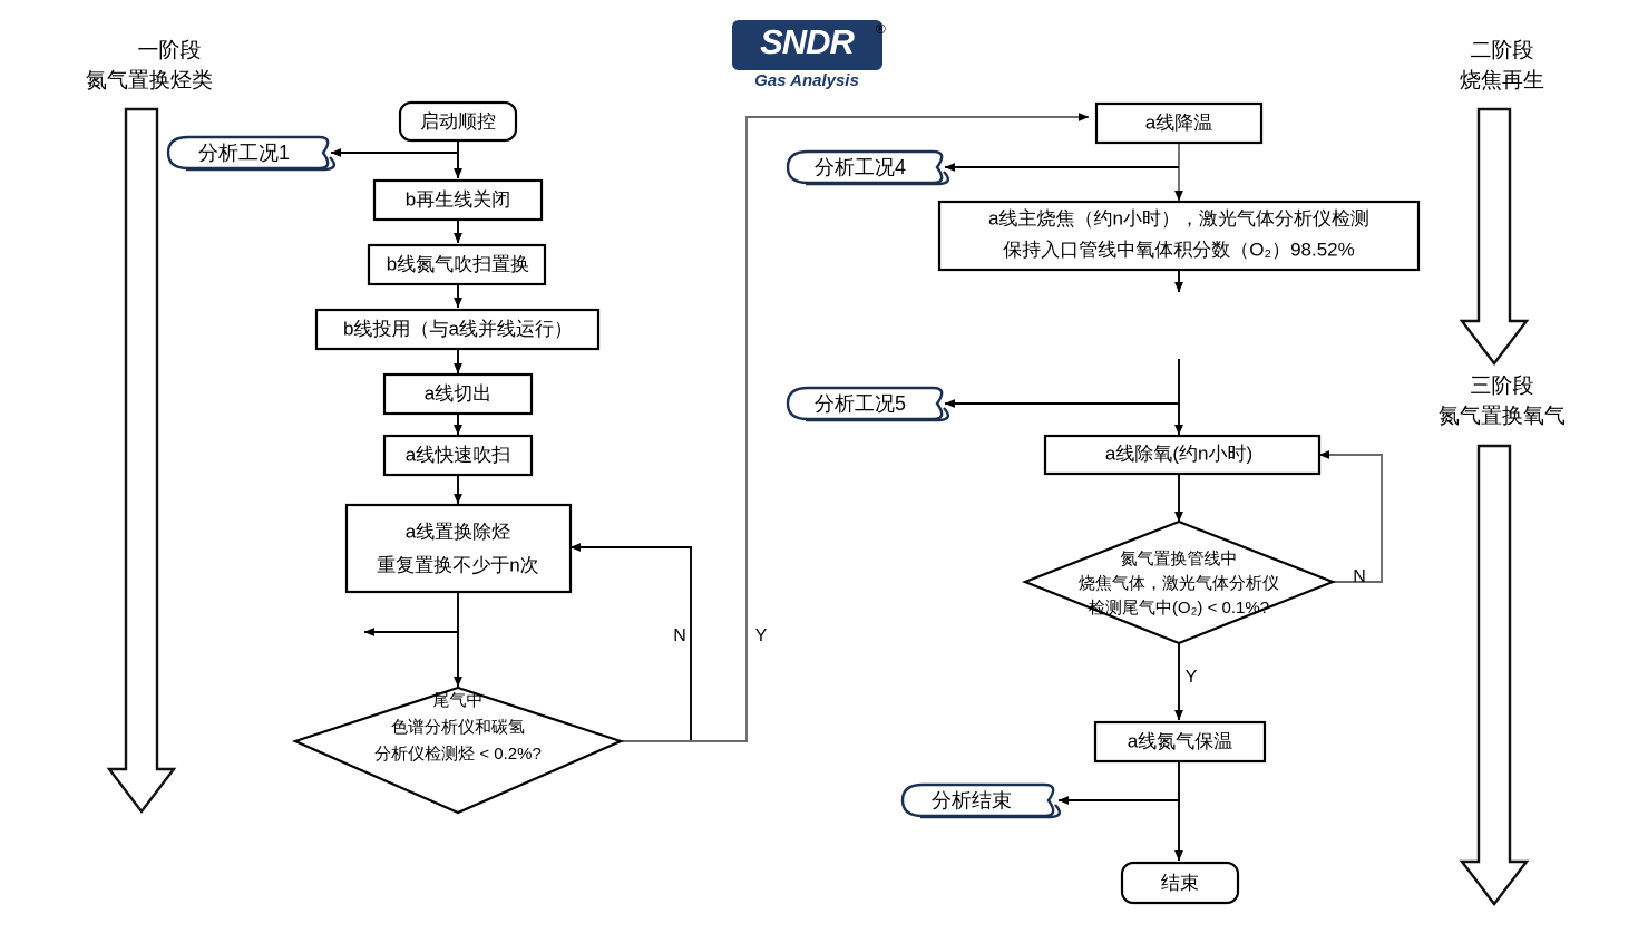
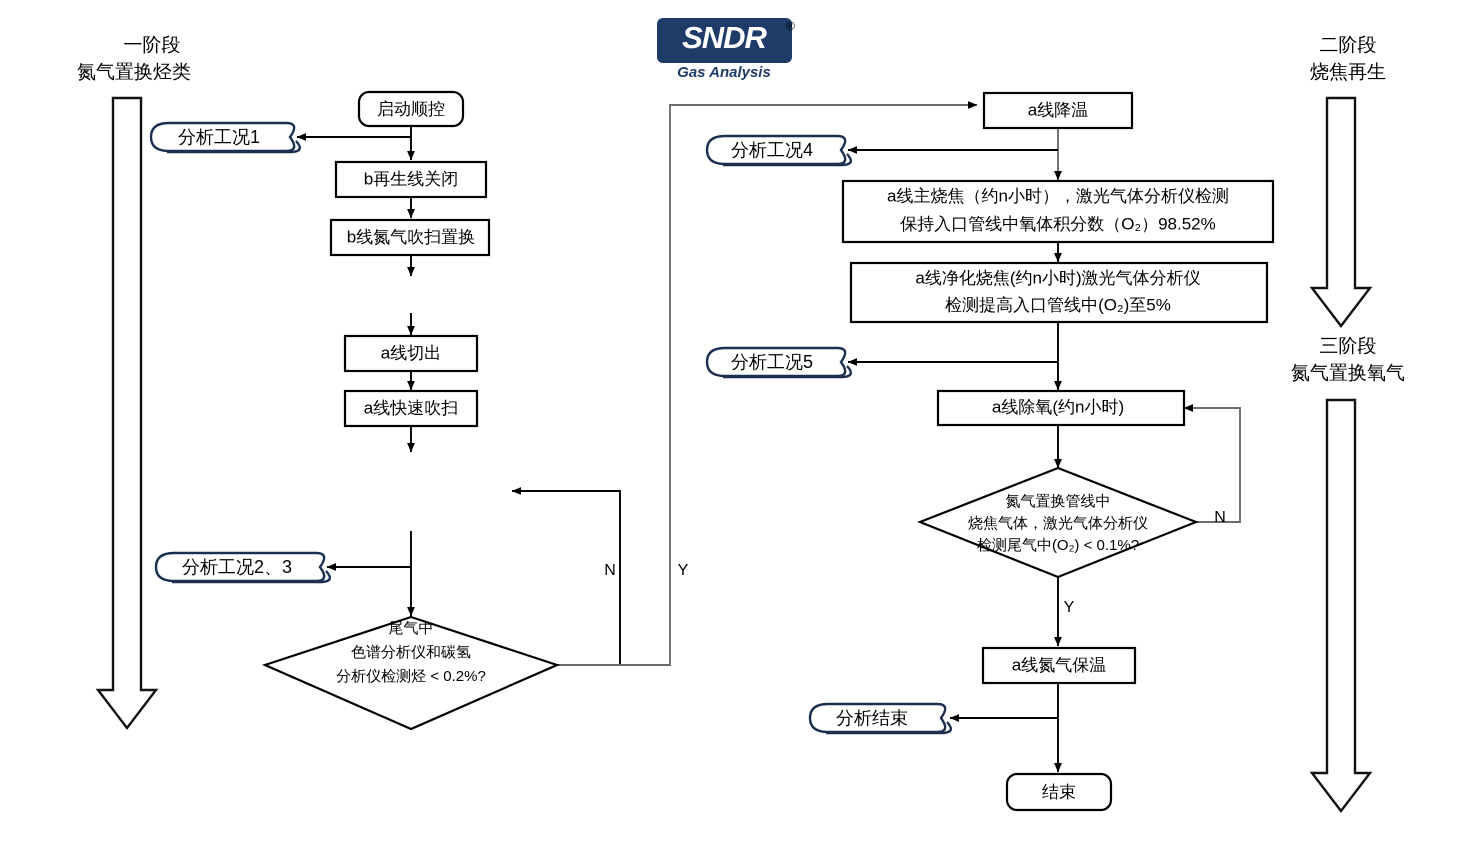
  SNDR
  Gas Analysis
  ®
  一阶段
  氮气置换烃类
  二阶段
  烧焦再生
  三阶段
  氮气置换氧气
  N
  Y
  N
  Y
  启动顺控
  b再生线关闭
  b线氮气吹扫置换
- b线投用（与a线并线运行）
  a线切出
  a线快速吹扫
- a线置换除烃
- 重复置换不少于n次
  尾气中
  色谱分析仪和碳氢
  分析仪检测烃 < 0.2%?
  a线降温
  a线主烧焦（约n小时），激光气体分析仪检测
  保持入口管线中氧体积分数（O₂）98.52%
+ a线净化烧焦(约n小时)激光气体分析仪
+ 检测提高入口管线中(O₂)至5%
  a线除氧(约n小时)
  氮气置换管线中
  烧焦气体，激光气体分析仪
  检测尾气中(O₂) < 0.1%?
  a线氮气保温
  结束
  分析工况1
+ 分析工况2、3
  分析工况4
  分析工况5
  分析结束
